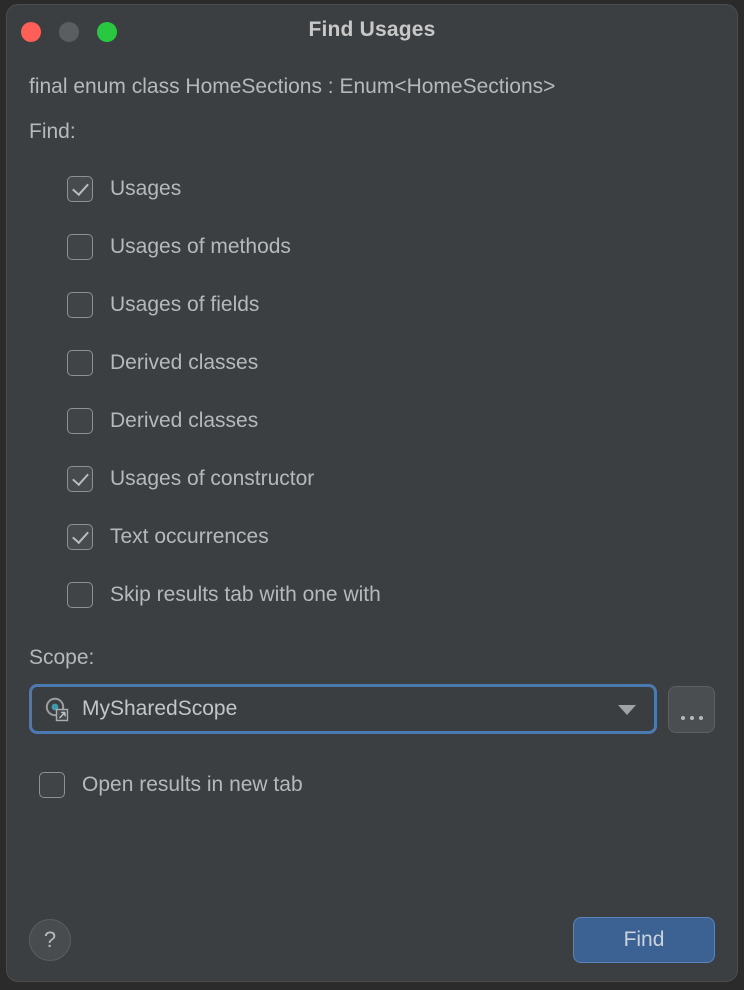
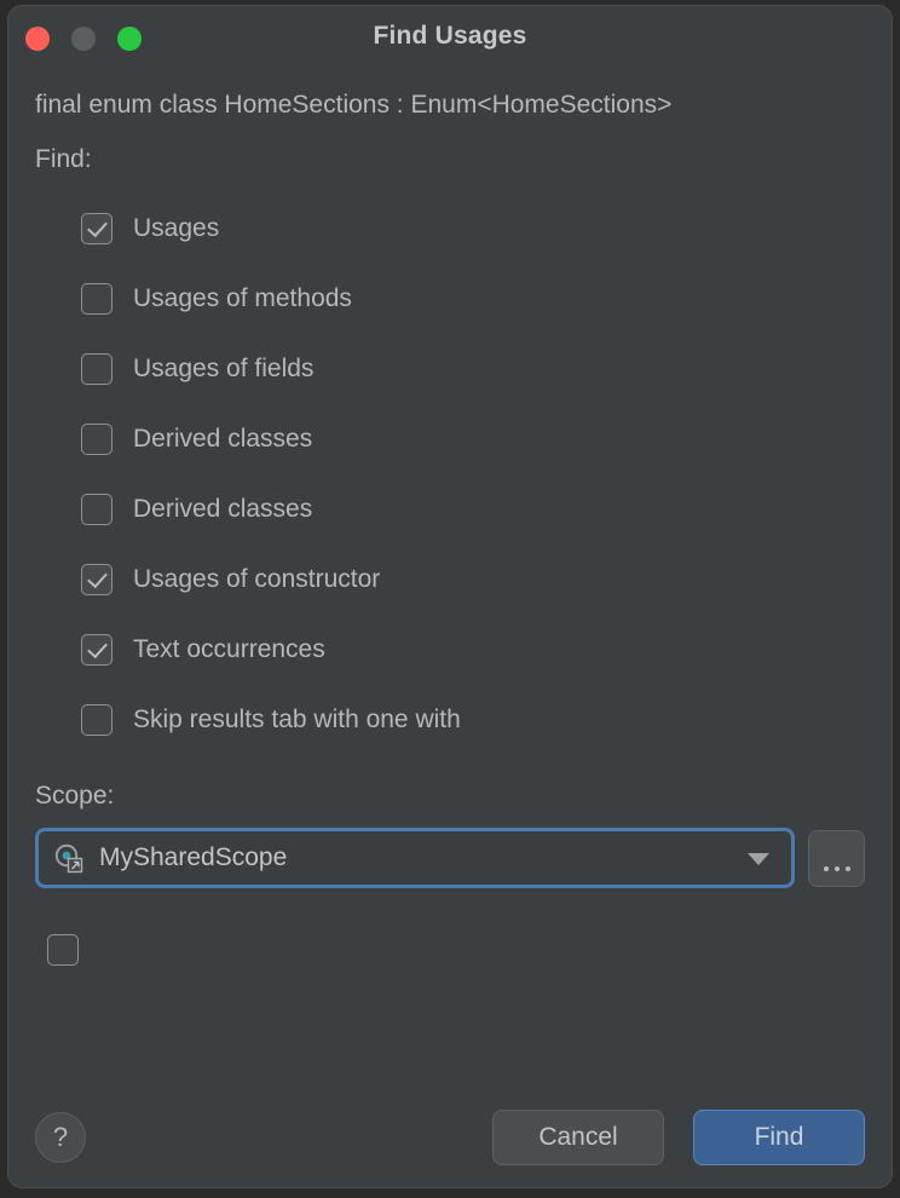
  Find Usages
  final enum class HomeSections : Enum<HomeSections>
  Find:
  Usages
  Usages of methods
  Usages of fields
  Derived classes
  Derived classes
  Usages of constructor
  Text occurrences
  Skip results tab with one with
  Scope:
  MySharedScope
- Open results in new tab
  ?
+ Cancel
  Find
